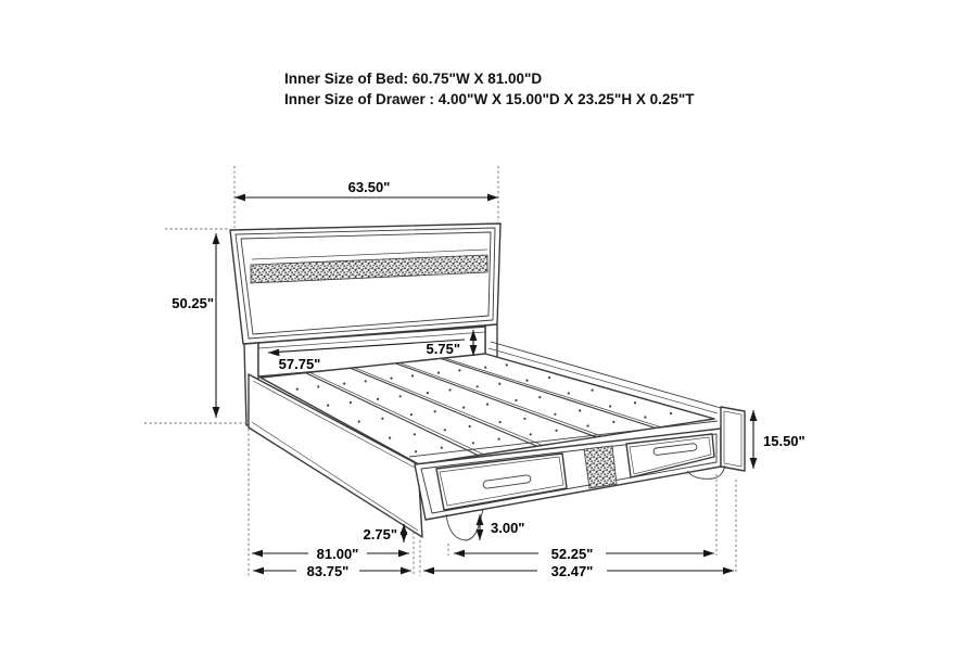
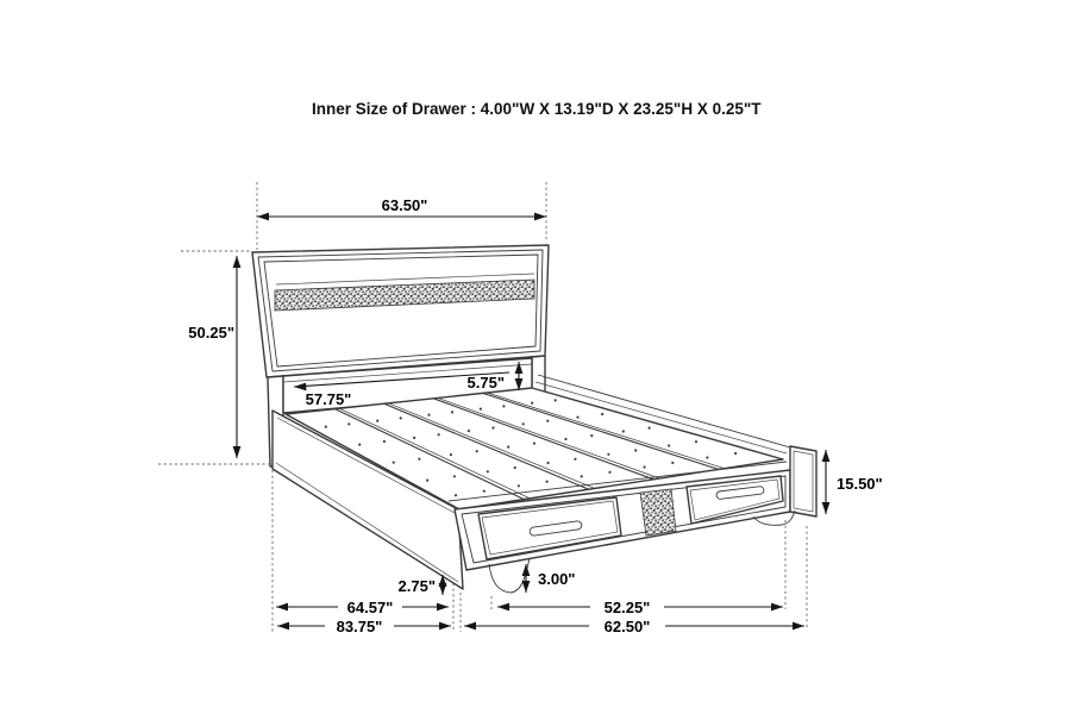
- Inner Size of Bed: 60.75"W X 81.00"D
- Inner Size of Drawer : 4.00"W X 15.00"D X 23.25"H X 0.25"T
+ Inner Size of Drawer : 4.00"W X 13.19"D X 23.25"H X 0.25"T
  63.50"
  50.25"
  57.75"
  5.75"
  15.50"
  2.75"
  3.00"
- 81.00"
+ 64.57"
  83.75"
  52.25"
- 32.47"
+ 62.50"
